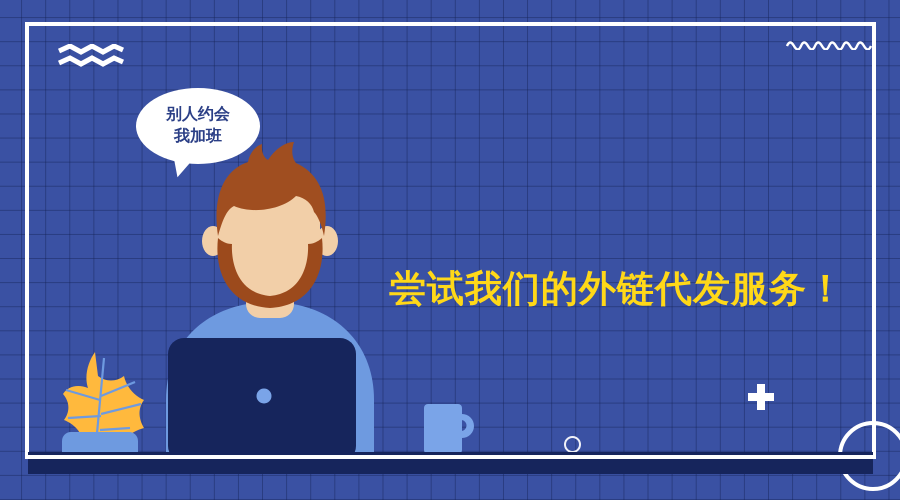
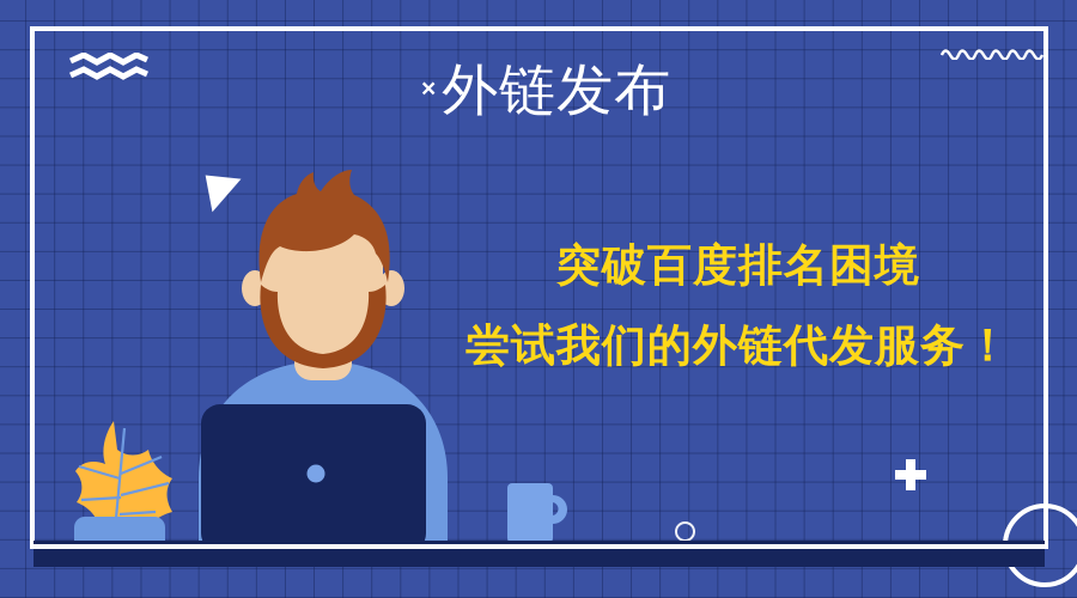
+ × 外链发布
+ 突破百度排名困境
  尝试我们的外链代发服务！
- 别人约会
- 我加班
